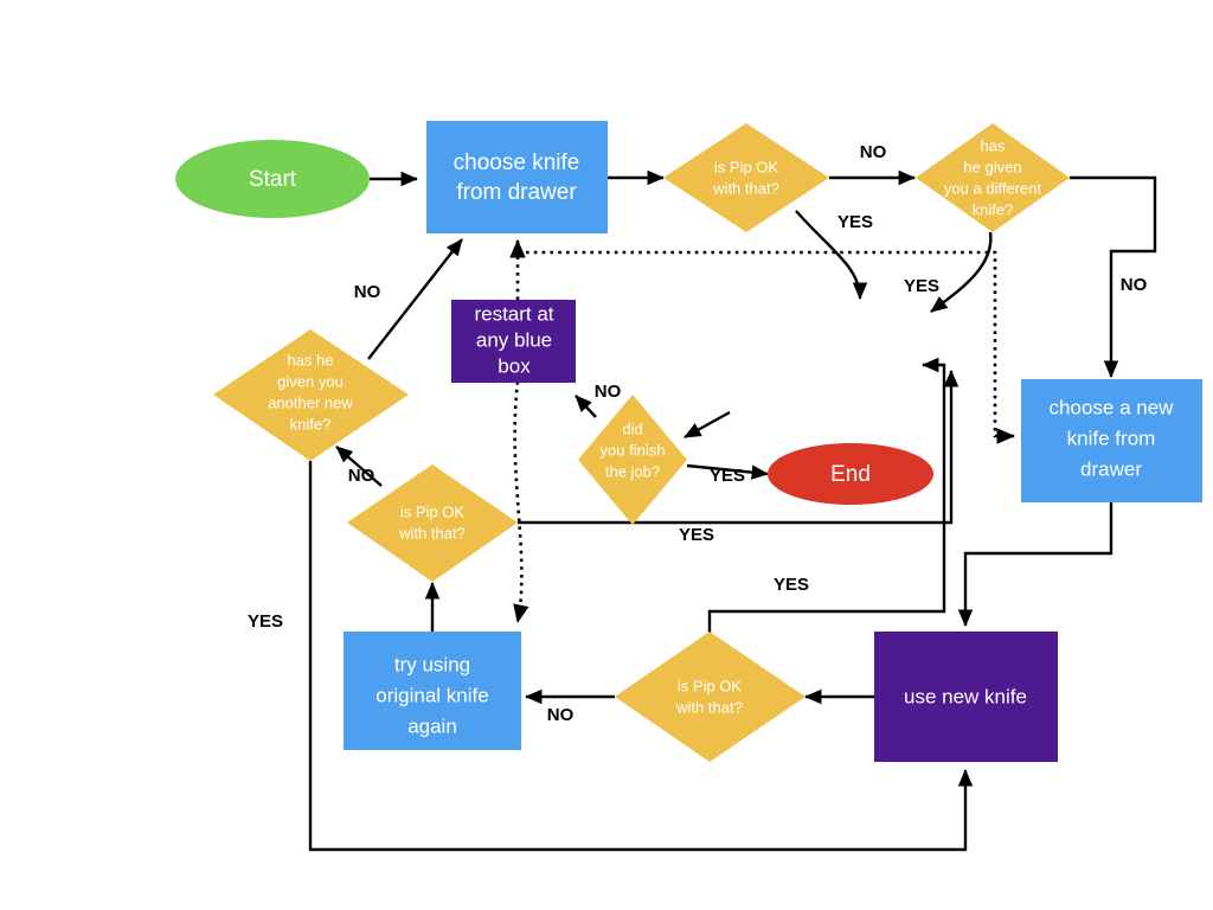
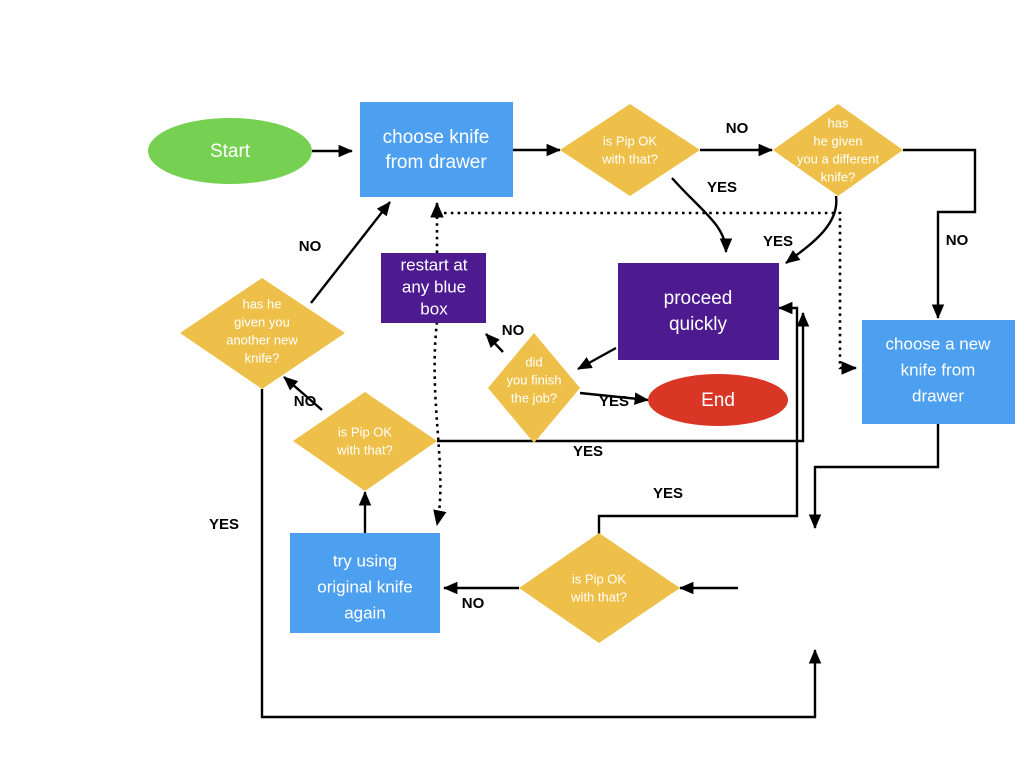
  Start
  choose knife
  from drawer
  is Pip OK
  with that?
  has
  he given
  you a different
  knife?
  restart at
  any blue
  box
+ proceed
+ quickly
  choose a new
  knife from
  drawer
  did
  you finish
  the job?
  End
  has he
  given you
  another new
  knife?
  is Pip OK
  with that?
  try using
  original knife
  again
  is Pip OK
  with that?
- use new knife
  NO
  YES
  YES
  NO
  NO
  YES
  NO
  NO
  YES
  YES
  NO
  YES
